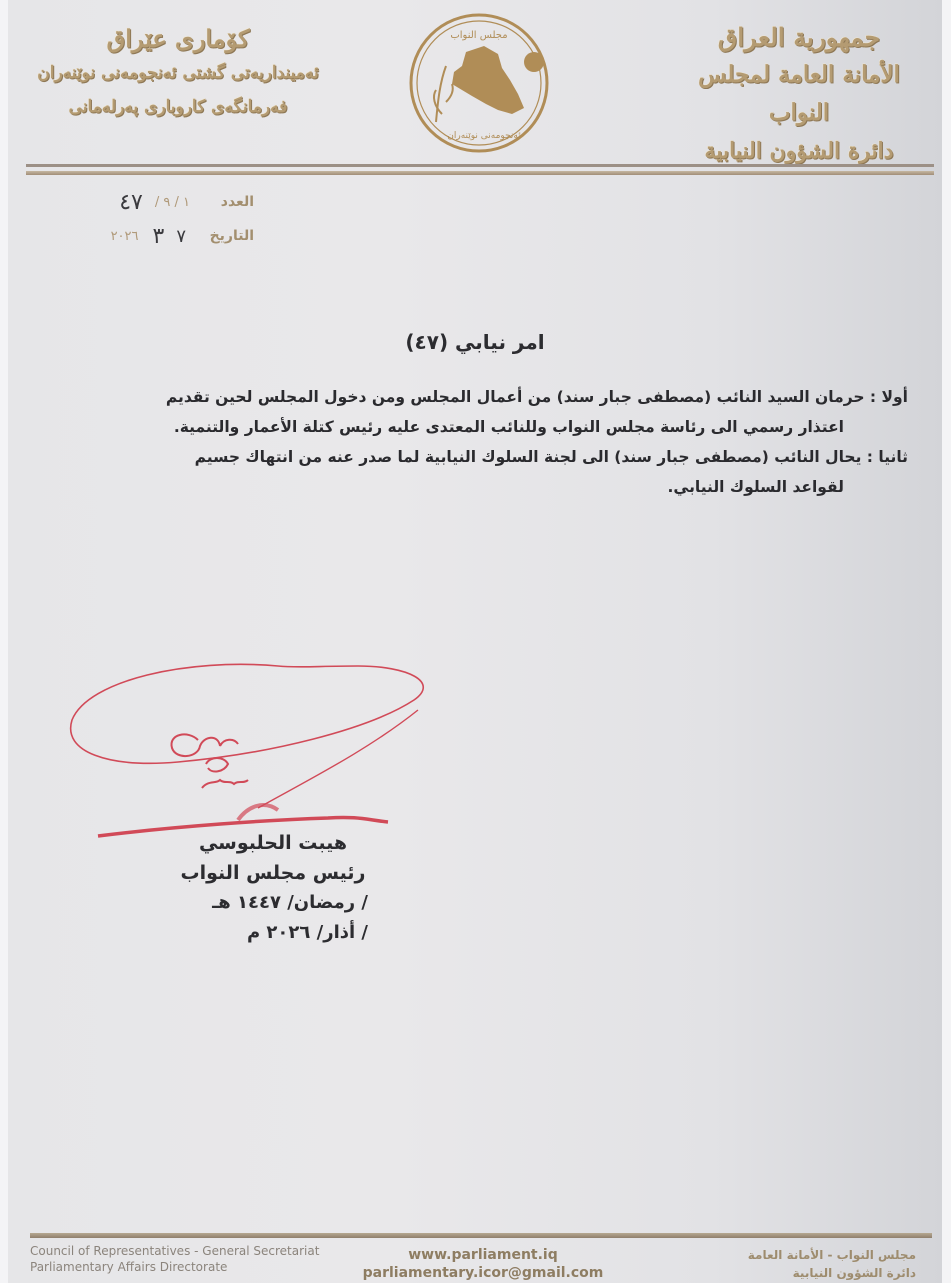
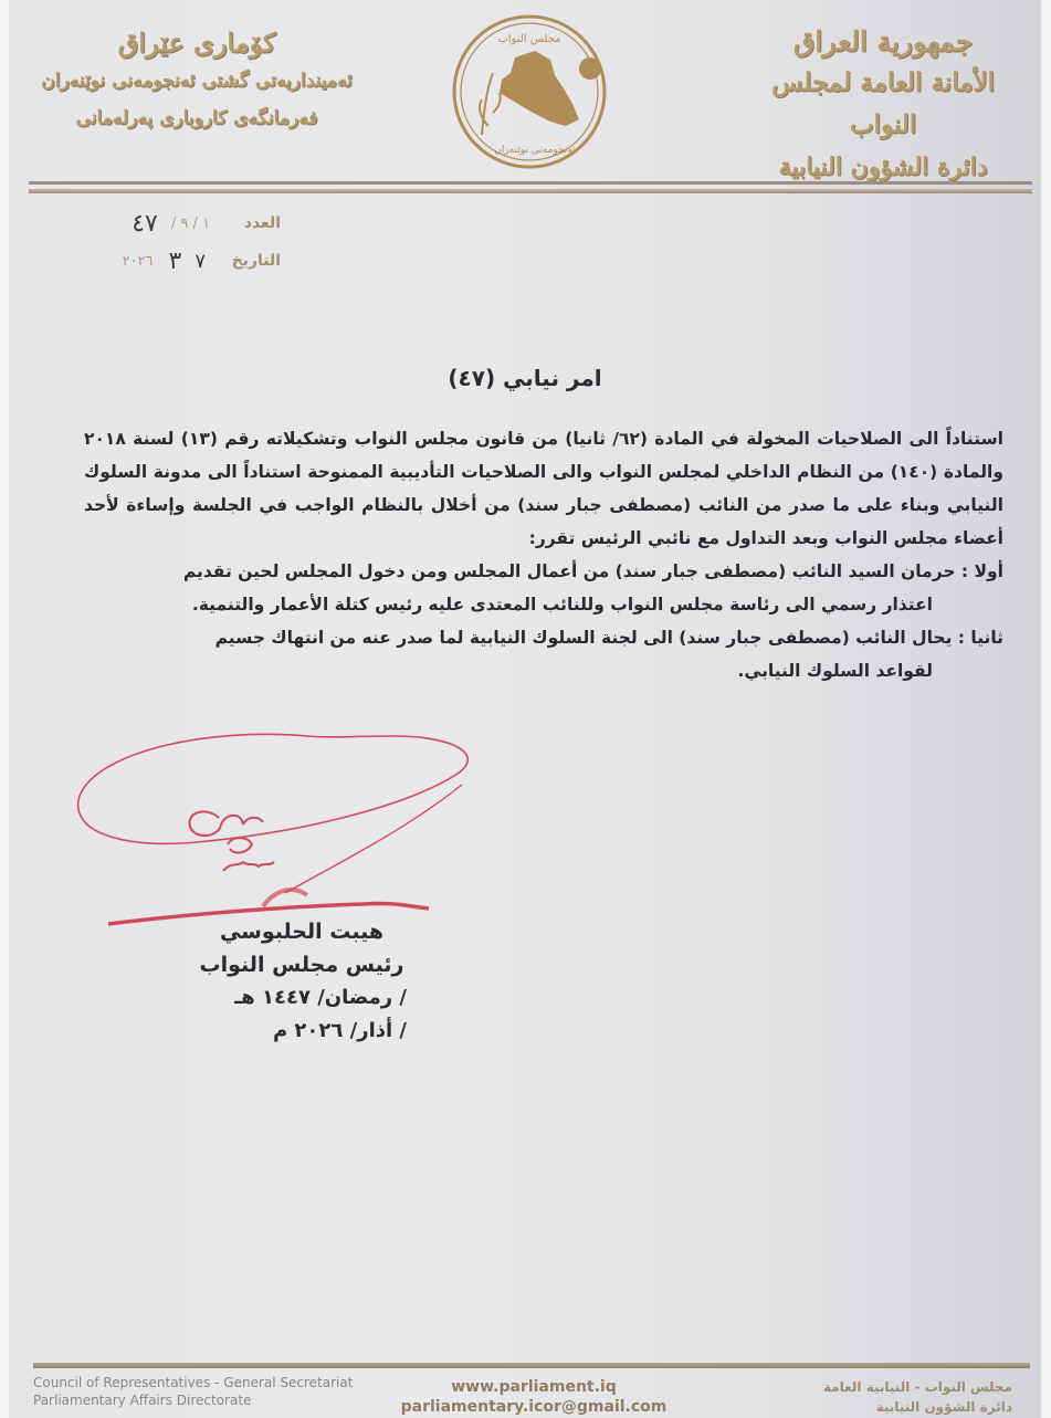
  کۆماری عێراق
  ئەمینداریەتی گشتی ئەنجومەنی نوێنەران
  فەرمانگەی کاروباری پەرلەمانی
  مجلس النواب
  ئەنجومەنی نوێنەران
  جمهورية العراق
  الأمانة العامة لمجلس النواب
  دائرة الشؤون النيابية
  العدد
  ١ / ٩ /
  ٤٧
  التاريخ
  ٧
  ٣
  ٢٠٢٦
  امر نيابي (٤٧)
+ استناداً الى الصلاحيات المخولة في المادة (٦٢/ ثانيا) من قانون مجلس النواب وتشكيلاته رقم (١٣) لسنة ٢٠١٨ والمادة (١٤٠) من النظام الداخلي لمجلس النواب والى الصلاحيات التأديبية الممنوحة استناداً الى مدونة السلوك النيابي وبناء على ما صدر من النائب (مصطفى جبار سند) من أخلال بالنظام الواجب في الجلسة وإساءة لأحد أعضاء مجلس النواب وبعد التداول مع نائبي الرئيس تقرر:
  أولا : حرمان السيد النائب (مصطفى جبار سند) من أعمال المجلس ومن دخول المجلس لحين تقديم
  اعتذار رسمي الى رئاسة مجلس النواب وللنائب المعتدى عليه رئيس كتلة الأعمار والتنمية.
  ثانيا : يحال النائب (مصطفى جبار سند) الى لجنة السلوك النيابية لما صدر عنه من انتهاك جسيم
  لقواعد السلوك النيابي.
  هيبت الحلبوسي
  رئيس مجلس النواب
  / رمضان/ ١٤٤٧ هـ
  / أذار/ ٢٠٢٦ م
  Council of Representatives - General Secretariat
  Parliamentary Affairs Directorate
  www.parliament.iq
  parliamentary.icor@gmail.com
- مجلس النواب - الأمانة العامة
+ مجلس النواب - النيابية العامة
  دائرة الشؤون النيابية
